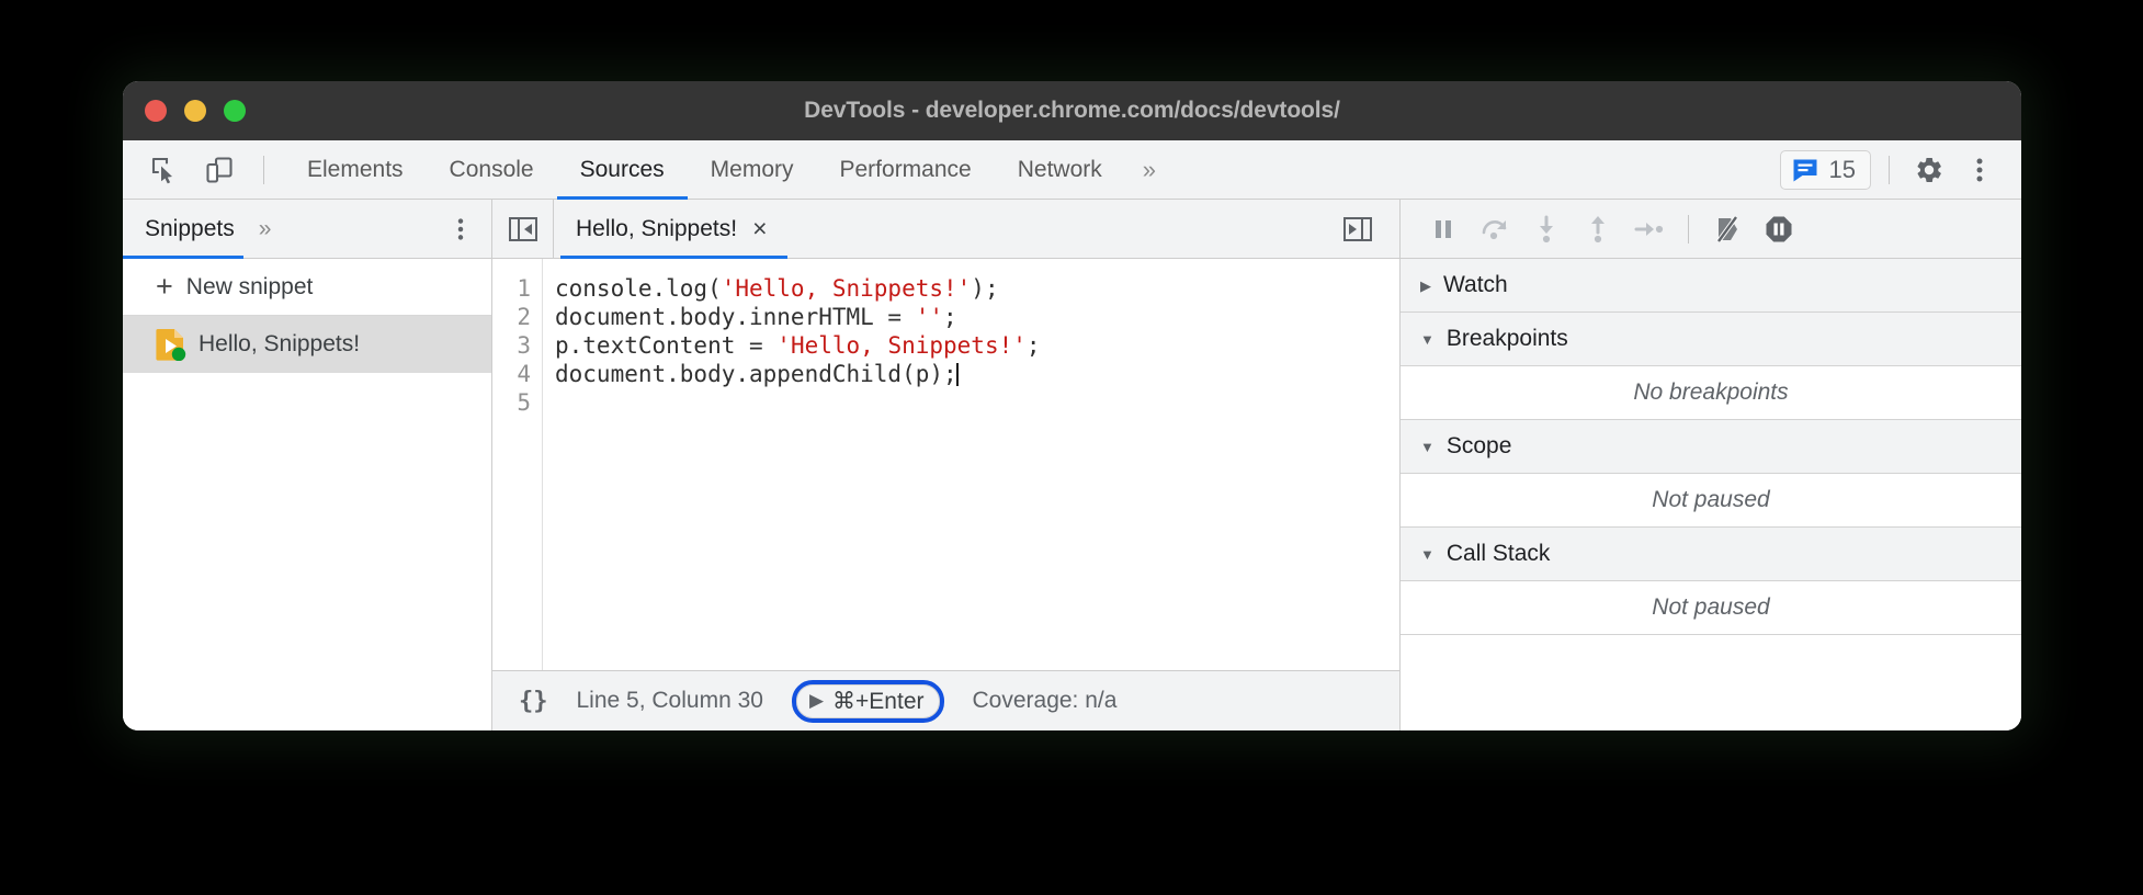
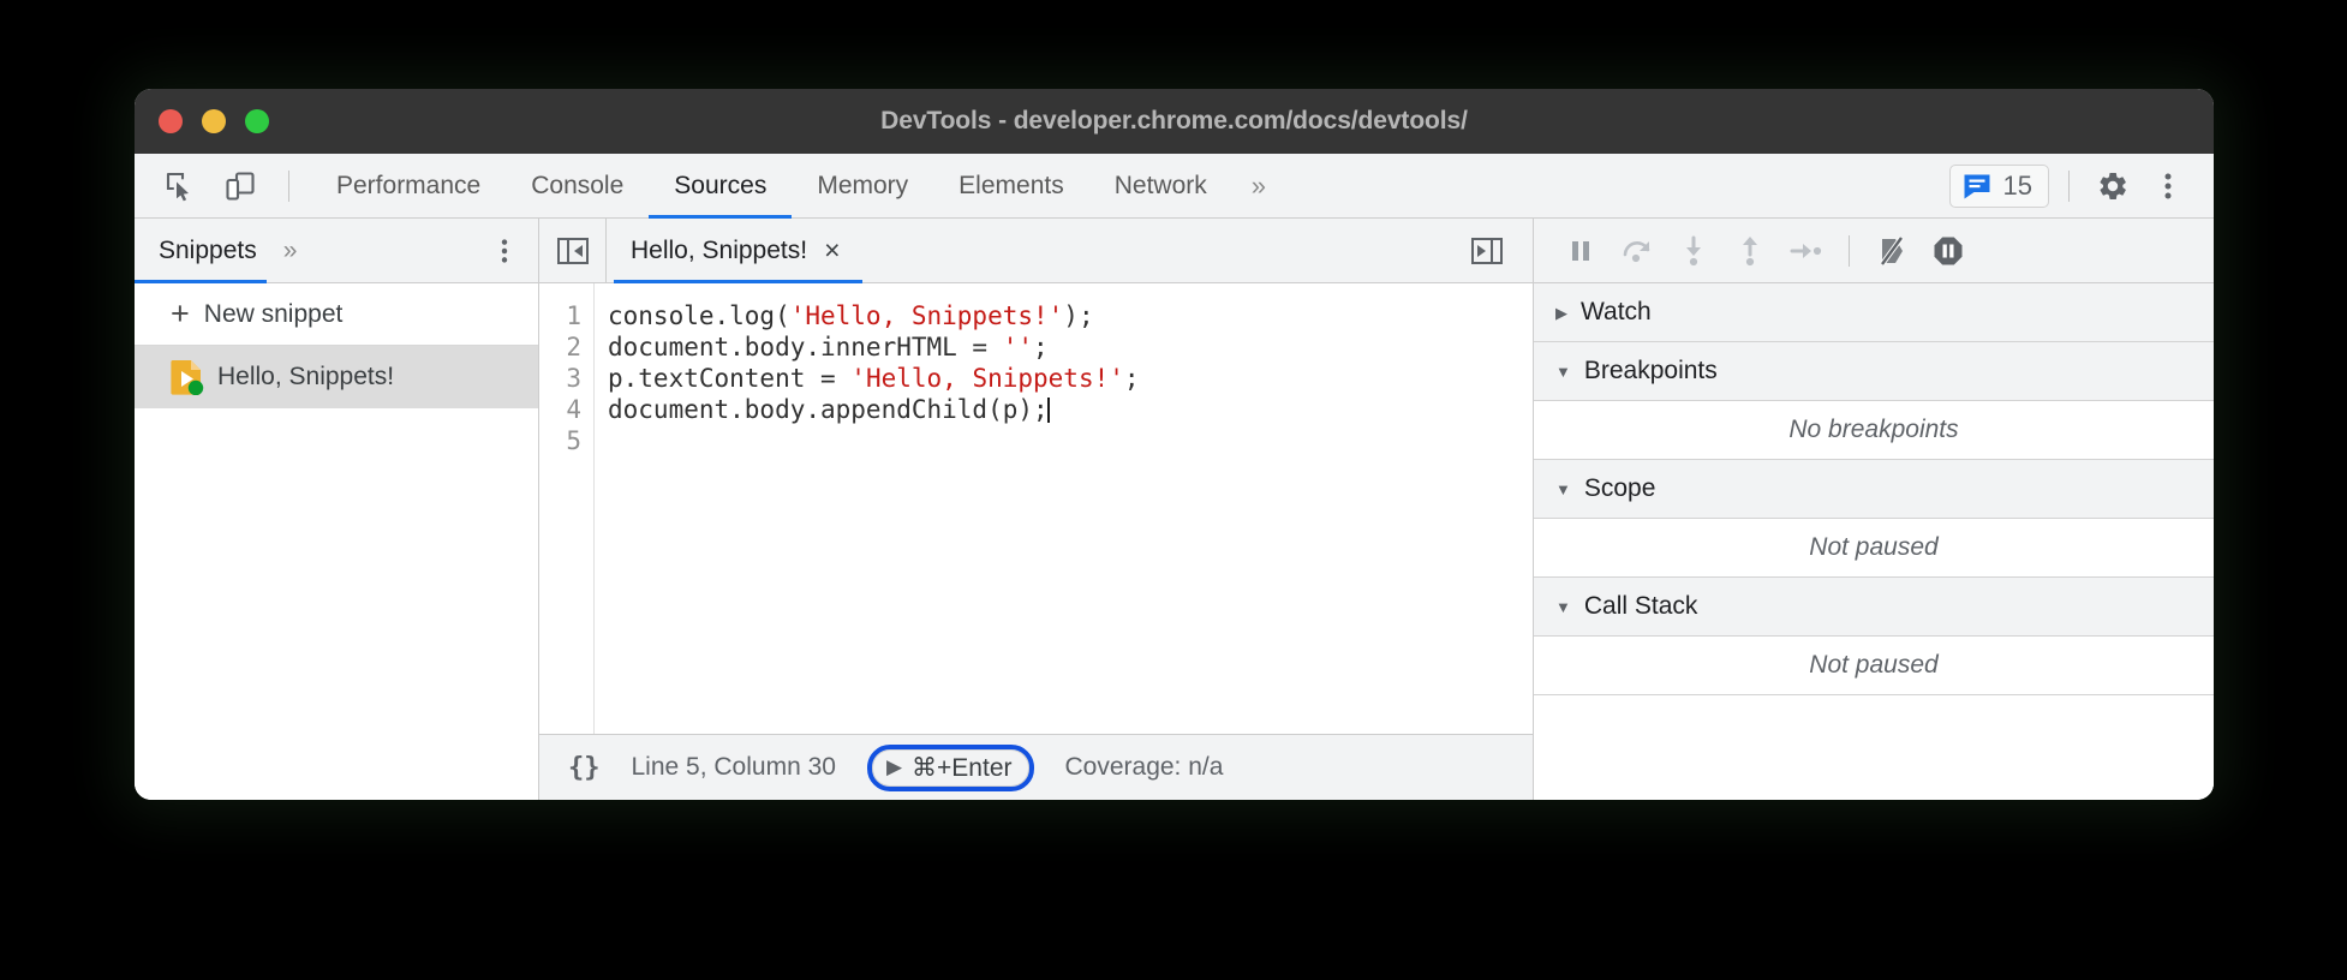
  DevTools - developer.chrome.com/docs/devtools/
- Elements
+ Performance
  Console
  Sources
  Memory
- Performance
+ Elements
  Network
  »
  15
  Snippets
  »
  +
  New snippet
  Hello, Snippets!
  Hello, Snippets!
  ×
  1
  2
  3
  4
  5
  console.log('Hello, Snippets!');
  document.body.innerHTML = '';
  p.textContent = 'Hello, Snippets!';
  document.body.appendChild(p);
  {}
  Line 5, Column 30
  ▶
  ⌘+Enter
  Coverage: n/a
  ▶
  Watch
  ▼
  Breakpoints
  No breakpoints
  ▼
  Scope
  Not paused
  ▼
  Call Stack
  Not paused
